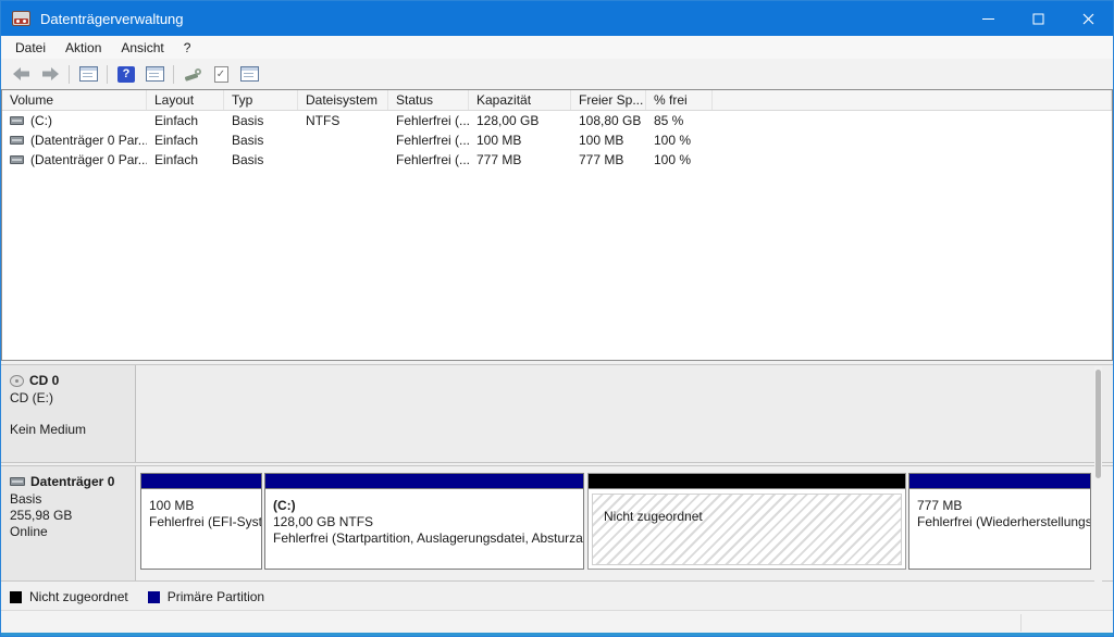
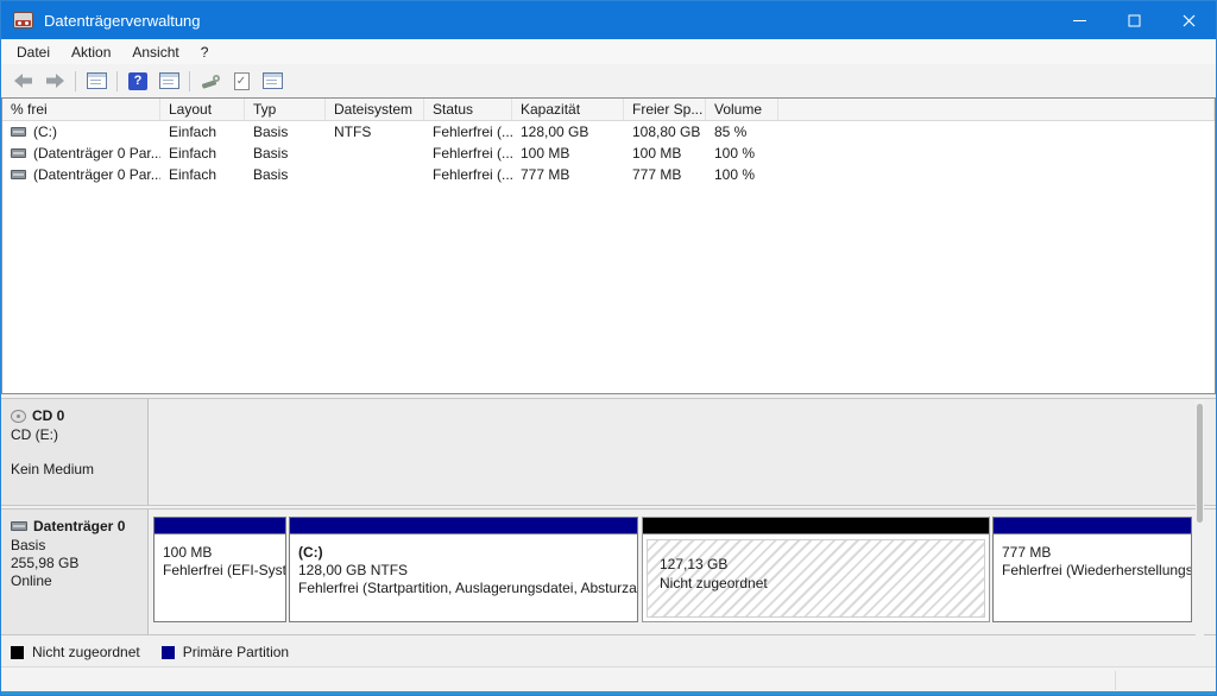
  Datenträgerverwaltung
  Datei
  Aktion
  Ansicht
  ?
  ?
  ✓
- Volume
+ % frei
  Layout
  Typ
  Dateisystem
  Status
  Kapazität
  Freier Sp...
- % frei
+ Volume
  (C:)
  Einfach
  Basis
  NTFS
  Fehlerfrei (...
  128,00 GB
  108,80 GB
  85 %
  (Datenträger 0 Par..
  Einfach
  Basis
  Fehlerfrei (...
  100 MB
  100 MB
  100 %
  (Datenträger 0 Par..
  Einfach
  Basis
  Fehlerfrei (...
  777 MB
  777 MB
  100 %
  CD 0
  CD (E:)
  Kein Medium
  Datenträger 0
  Basis
  255,98 GB
  Online
  100 MB
  Fehlerfrei (EFI-Syst
  (C:)
  128,00 GB NTFS
  Fehlerfrei (Startpartition, Auslagerungsdatei, Absturza
+ 127,13 GB
  Nicht zugeordnet
  777 MB
  Fehlerfrei (Wiederherstellungs
  Nicht zugeordnet
  Primäre Partition
